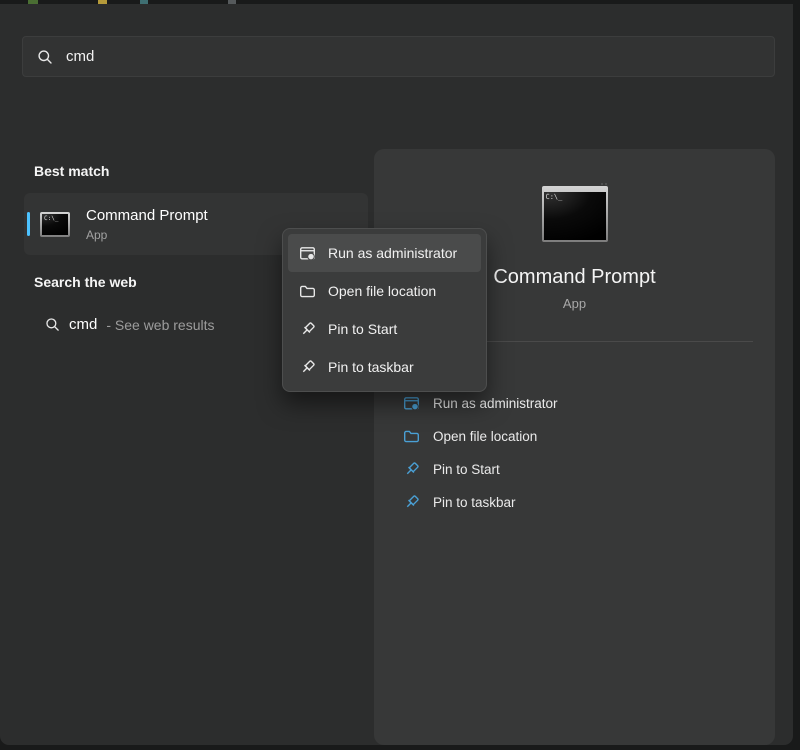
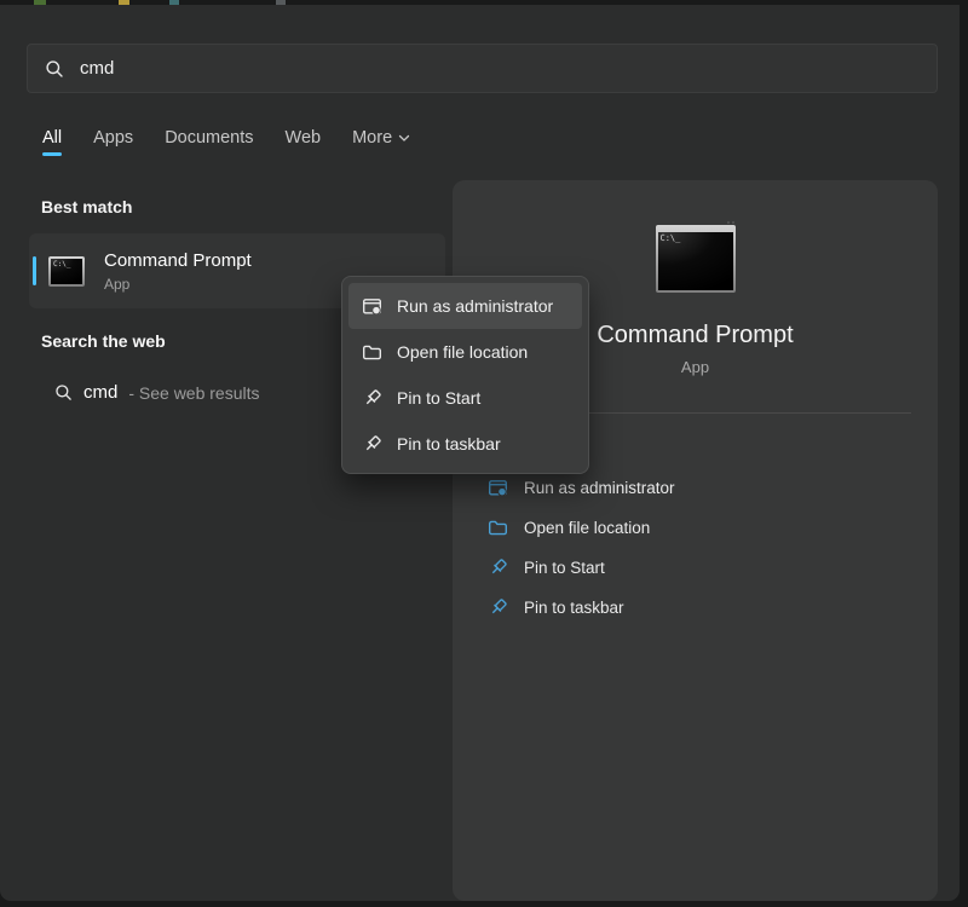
  cmd
+ All
+ Apps
+ Documents
+ Web
+ More
  Best match
  Command Prompt
  App
  Search the web
  cmd
  - See web results
  C:\_
  Command Prompt
  App
  Run as administrator
  Open file location
  Pin to Start
  Pin to taskbar
  Run as administrator
  Open file location
  Pin to Start
  Pin to taskbar
